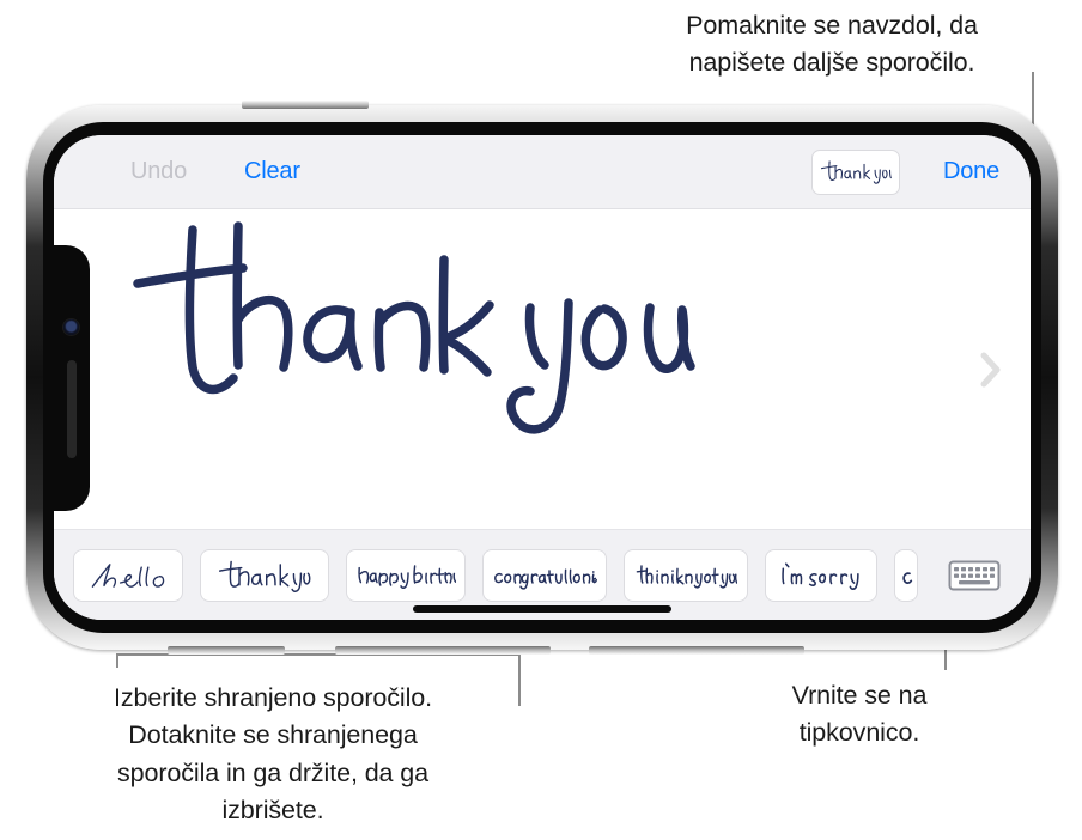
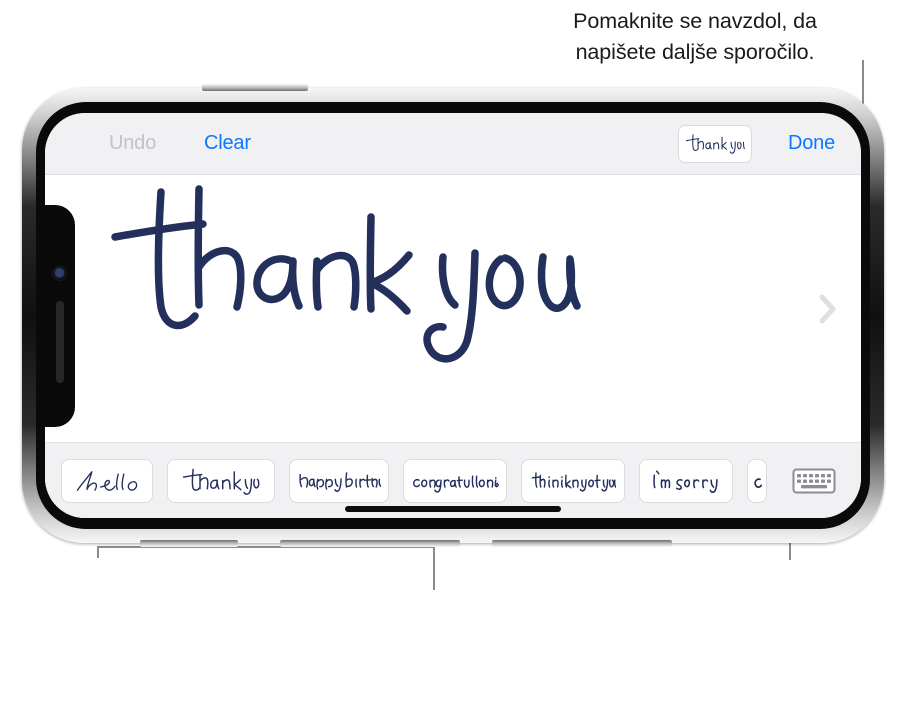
  Pomaknite se navzdol, da
  napišete daljše sporočilo.
- Izberite shranjeno sporočilo.
- Dotaknite se shranjenega
- sporočila in ga držite, da ga
- izbrišete.
- Vrnite se na
- tipkovnico.
  Undo
  Clear
  Done
